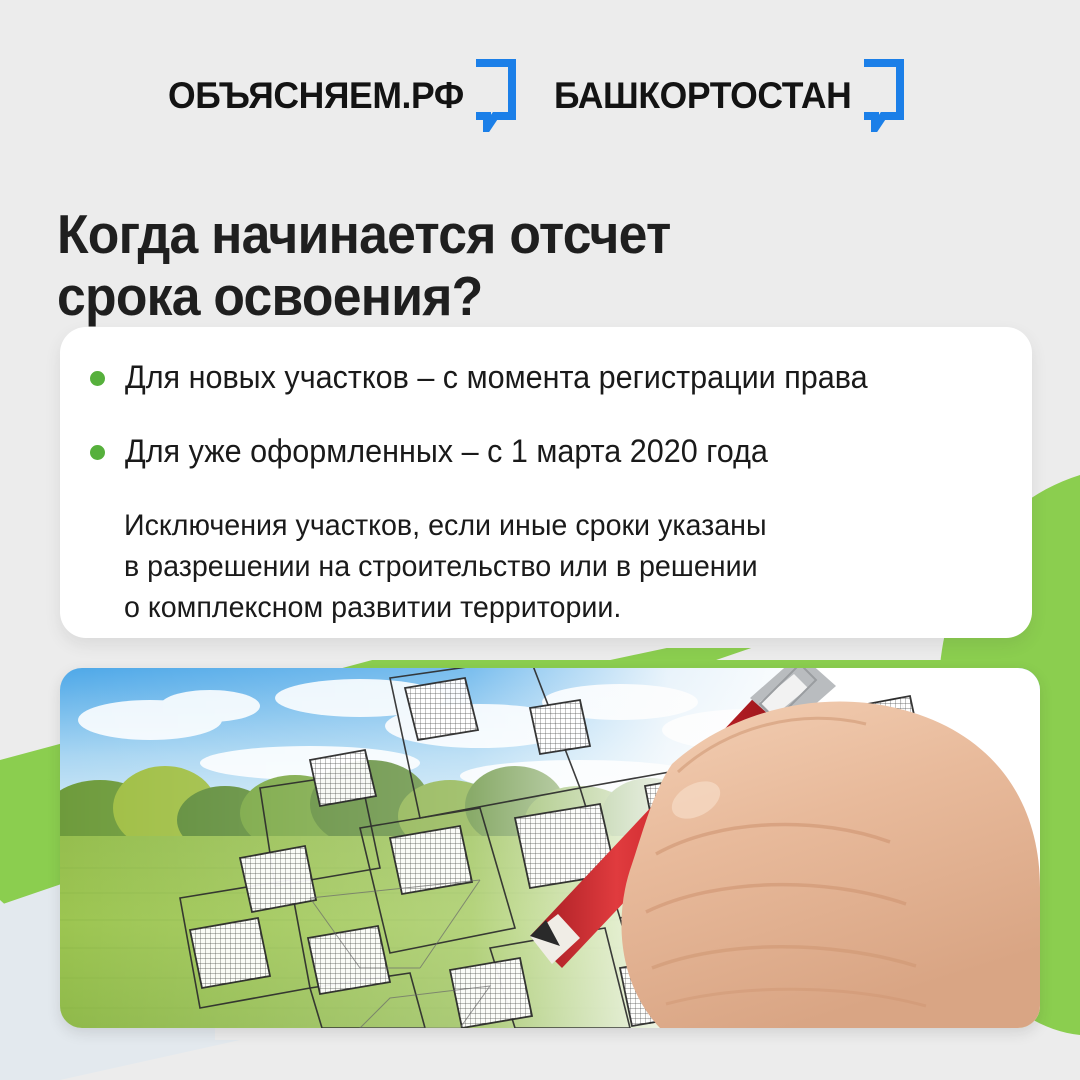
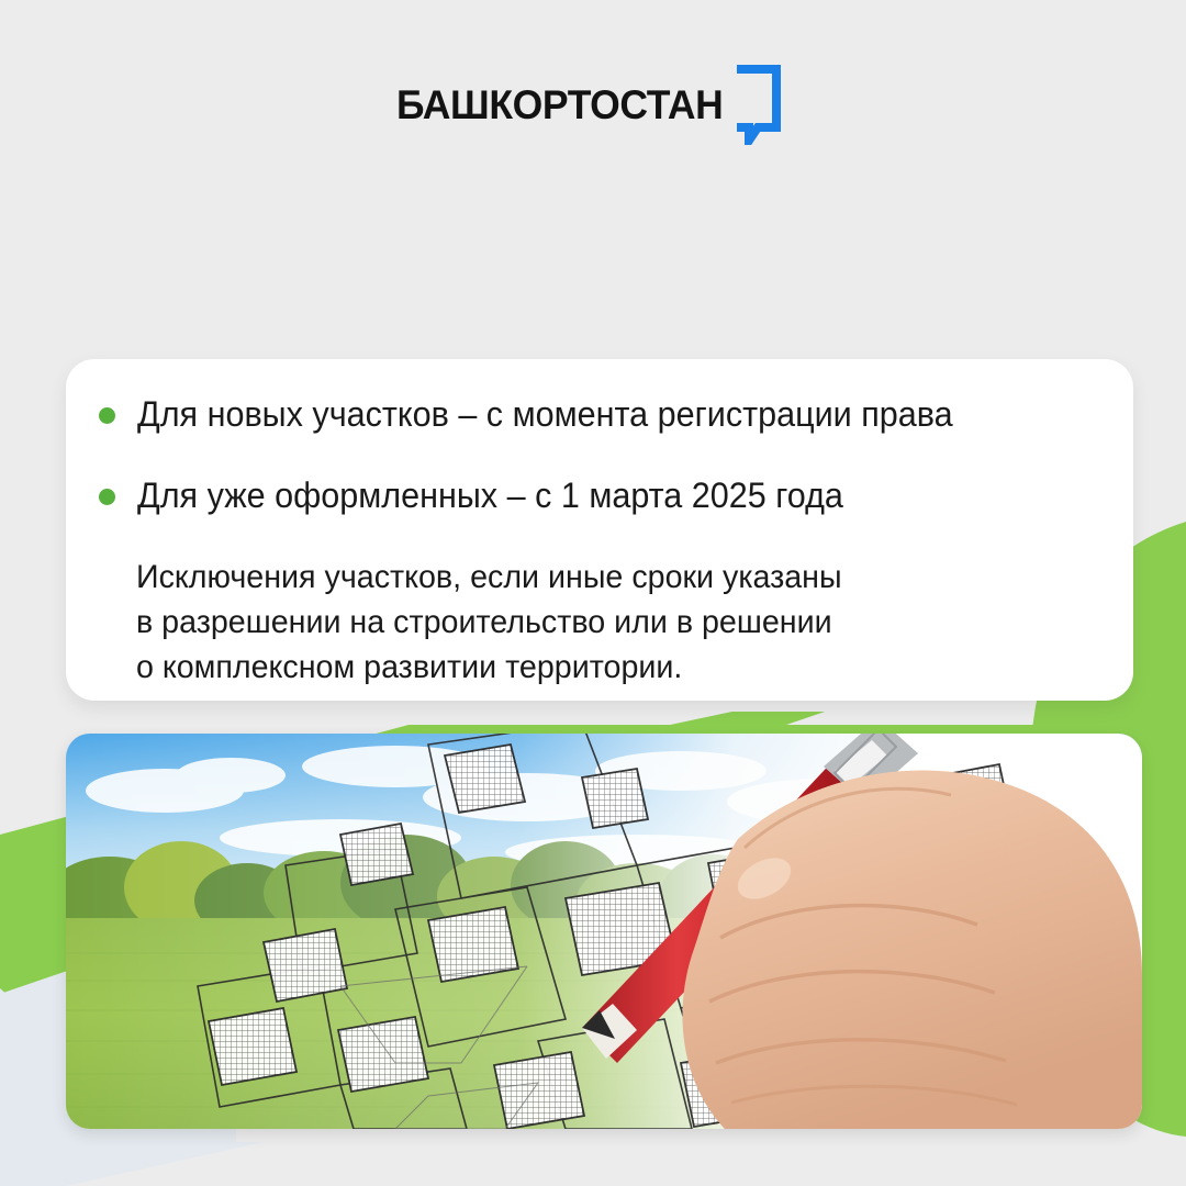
- ОБЪЯСНЯЕМ.РФ
  БАШКОРТОСТАН
- Когда начинается отсчет
- срока освоения?
  Для новых участков – с момента регистрации права
- Для уже оформленных – с 1 марта 2020 года
+ Для уже оформленных – с 1 марта 2025 года
  Исключения участков, если иные сроки указаны
  в разрешении на строительство или в решении
  о комплексном развитии территории.
